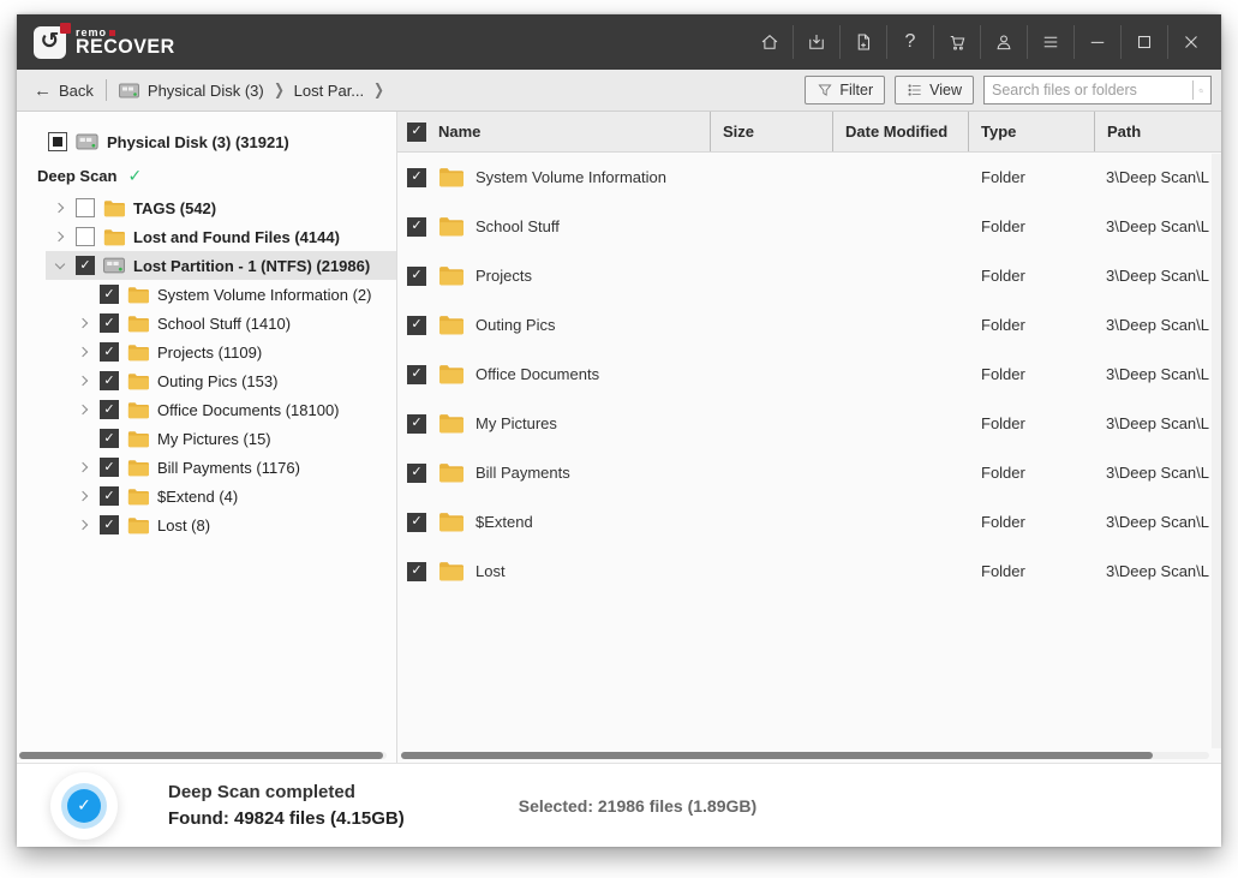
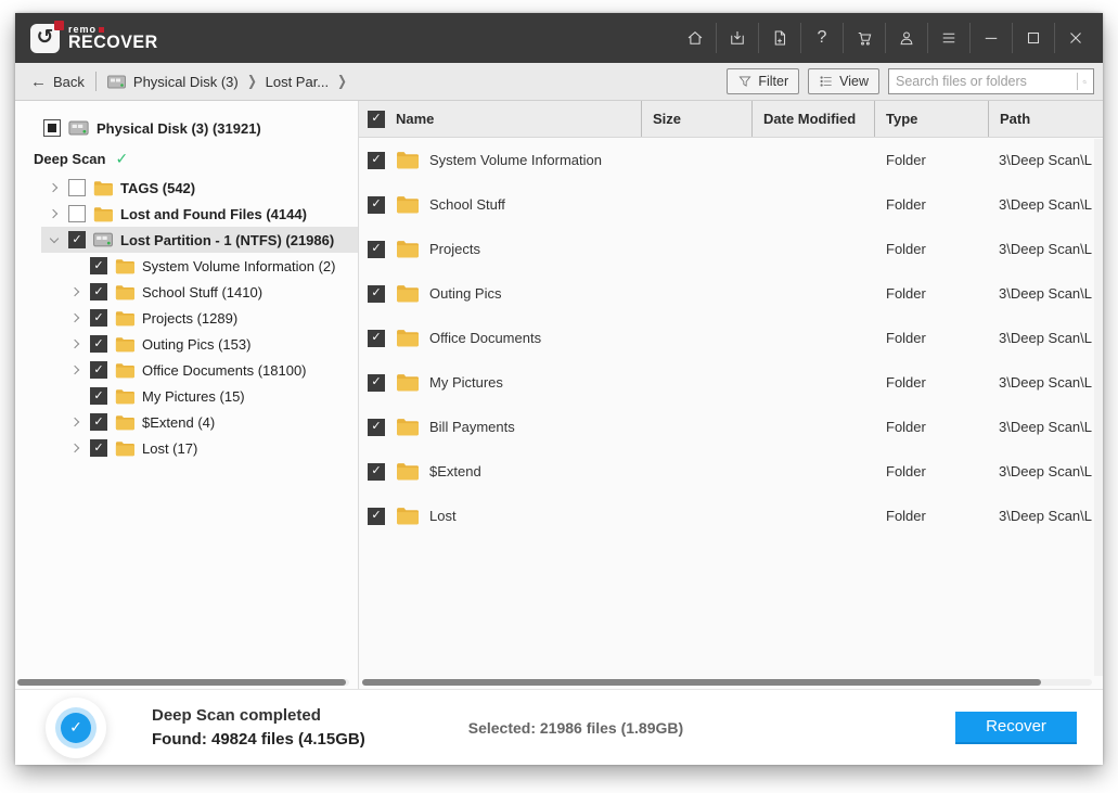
  ↺
  remo
  RECOVER
  ?
  ←
  Back
  Physical Disk (3)
  ❯
  Lost Par...
  ❯
  Filter
  View
  Search files or folders
  Physical Disk (3) (31921)
  Deep Scan
  ✓
  TAGS (542)
  Lost and Found Files (4144)
  Lost Partition - 1 (NTFS) (21986)
  System Volume Information (2)
  School Stuff (1410)
- Projects (1109)
+ Projects (1289)
  Outing Pics (153)
  Office Documents (18100)
  My Pictures (15)
- Bill Payments (1176)
  $Extend (4)
- Lost (8)
+ Lost (17)
  Name
  Size
  Date Modified
  Type
  Path
  System Volume Information
  Folder
  3\Deep Scan\L
  School Stuff
  Folder
  3\Deep Scan\L
  Projects
  Folder
  3\Deep Scan\L
  Outing Pics
  Folder
  3\Deep Scan\L
  Office Documents
  Folder
  3\Deep Scan\L
  My Pictures
  Folder
  3\Deep Scan\L
  Bill Payments
  Folder
  3\Deep Scan\L
  $Extend
  Folder
  3\Deep Scan\L
  Lost
  Folder
  3\Deep Scan\L
  ✓
  Deep Scan completed
  Found: 49824 files (4.15GB)
  Selected: 21986 files (1.89GB)
+ Recover
